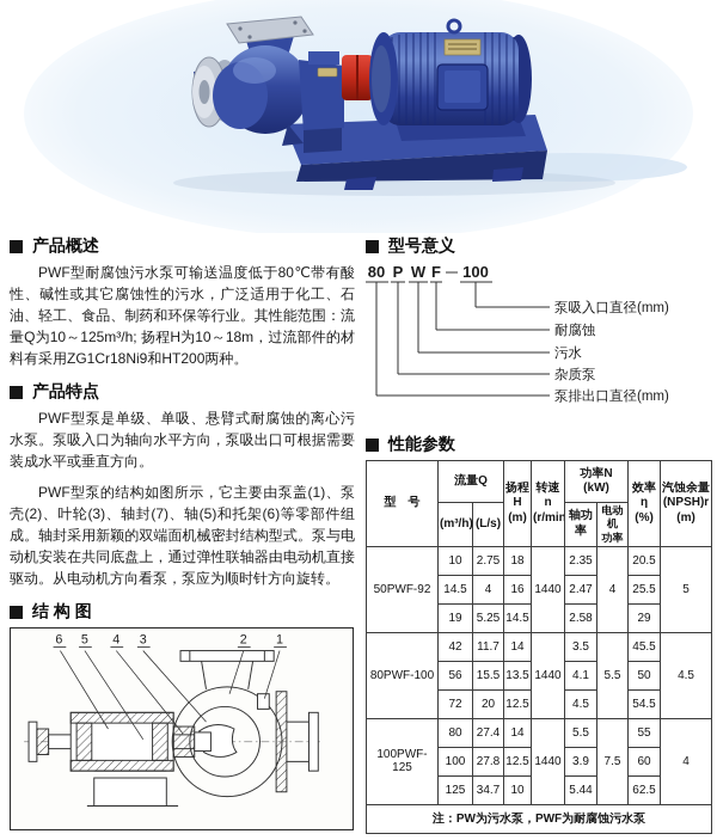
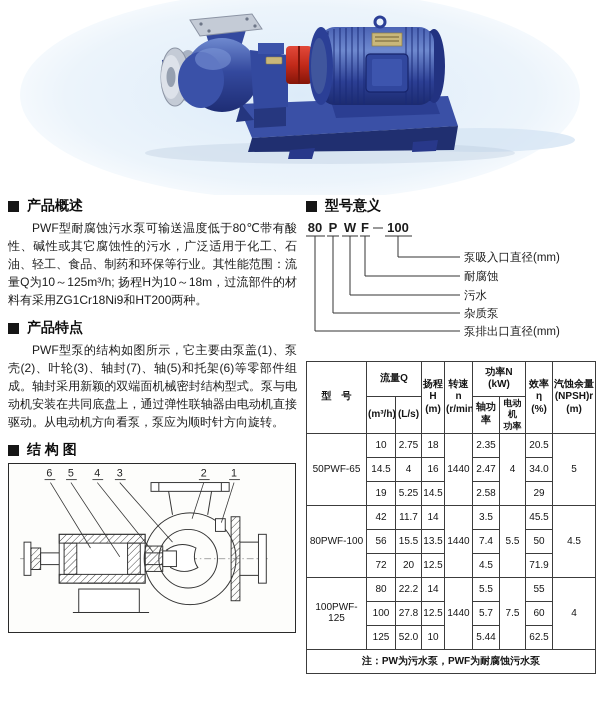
  产品概述
  PWF型耐腐蚀污水泵可输送温度低于80℃带有酸性、碱性或其它腐蚀性的污水，广泛适用于化工、石油、轻工、食品、制药和环保等行业。其性能范围：流量Q为10～125m³/h; 扬程H为10～18m，过流部件的材料有采用ZG1Cr18Ni9和HT200两种。
  产品特点
- PWF型泵是单级、单吸、悬臂式耐腐蚀的离心污水泵。泵吸入口为轴向水平方向，泵吸出口可根据需要装成水平或垂直方向。
  PWF型泵的结构如图所示，它主要由泵盖(1)、泵壳(2)、叶轮(3)、轴封(7)、轴(5)和托架(6)等零部件组成。轴封采用新颖的双端面机械密封结构型式。泵与电动机安装在共同底盘上，通过弹性联轴器由电动机直接驱动。从电动机方向看泵，泵应为顺时针方向旋转。
  结 构 图
  6
  5
  4
  3
  2
  1
  型号意义
  80
  P
  W
  F
  100
  泵吸入口直径(mm)
  耐腐蚀
  污水
  杂质泵
  泵排出口直径(mm)
- 性能参数
  型 号	流量Q	扬程 H (m)	转速 n (r/min	功率N (kW)	效率 η (%)	汽蚀余量 (NPSH)r (m)
  (m³/h)	(L/s)	轴功率	电动机 功率
- 50PWF-92	10	2.75	18	1440	2.35	4	20.5	5
+ 50PWF-65	10	2.75	18	1440	2.35	4	20.5	5
- 14.5	4	16	2.47	25.5
+ 14.5	4	16	2.47	34.0
  19	5.25	14.5	2.58	29
  80PWF-100	42	11.7	14	1440	3.5	5.5	45.5	4.5
- 56	15.5	13.5	4.1	50
+ 56	15.5	13.5	7.4	50
- 72	20	12.5	4.5	54.5
+ 72	20	12.5	4.5	71.9
- 100PWF-125	80	27.4	14	1440	5.5	7.5	55	4
+ 100PWF-125	80	22.2	14	1440	5.5	7.5	55	4
- 100	27.8	12.5	3.9	60
+ 100	27.8	12.5	5.7	60
- 125	34.7	10	5.44	62.5
+ 125	52.0	10	5.44	62.5
  注：PW为污水泵，PWF为耐腐蚀污水泵
